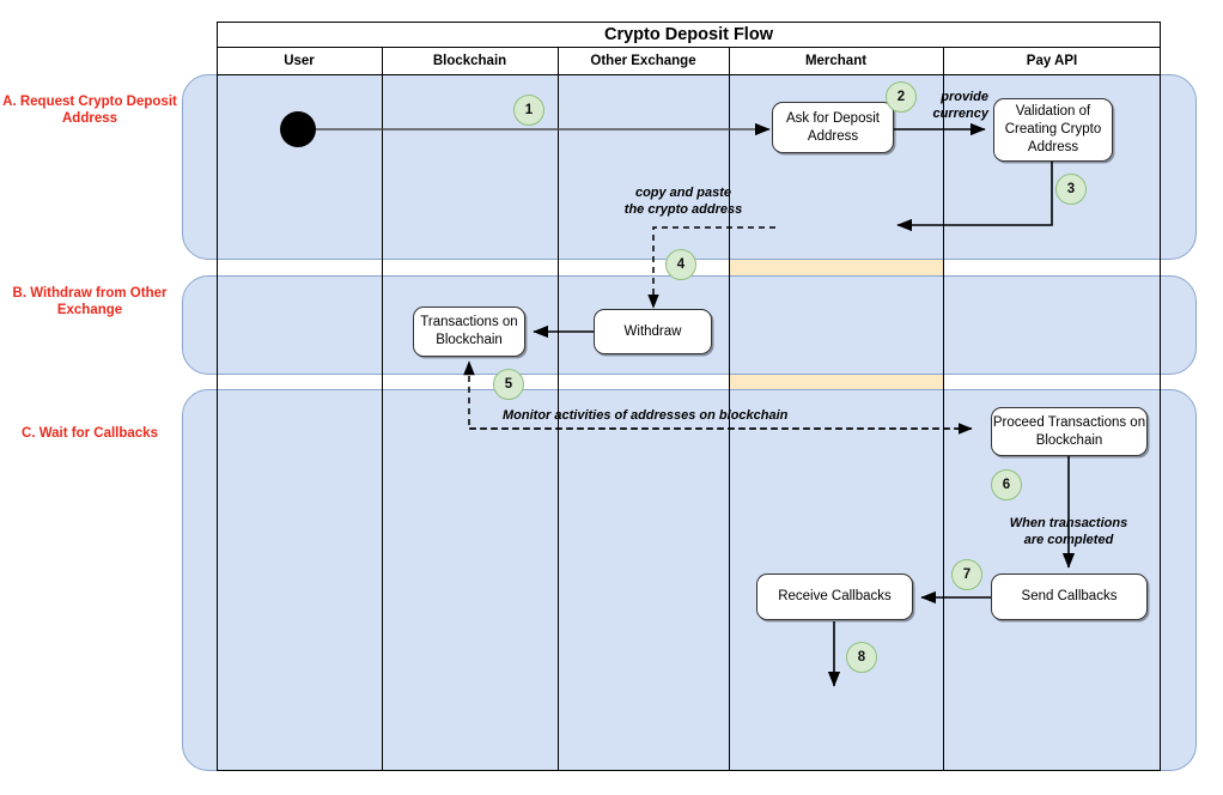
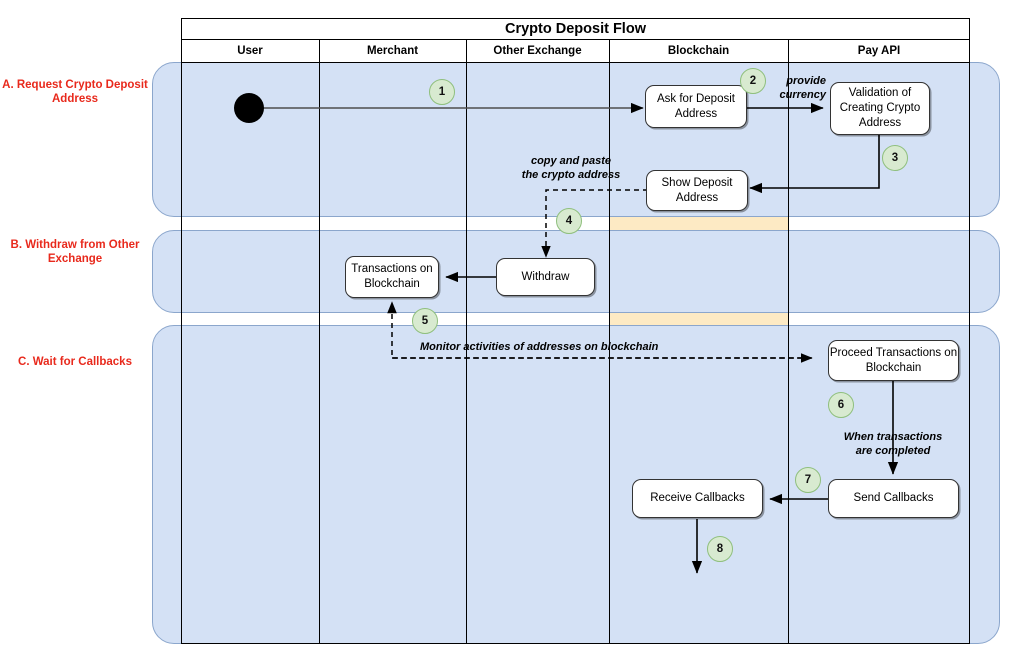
  A. Request Crypto Deposit Address
  B. Withdraw from Other Exchange
  C. Wait for Callbacks
  Crypto Deposit Flow
  User
- Blockchain
+ Merchant
  Other Exchange
- Merchant
+ Blockchain
  Pay API
  Ask for Deposit Address
  Validation of Creating Crypto Address
+ Show Deposit Address
  Withdraw
  Transactions on Blockchain
  Proceed Transactions on Blockchain
  Send Callbacks
  Receive Callbacks
  1
  2
  3
  4
  5
  6
  7
  8
  provide
  currency
  copy and paste
  the crypto address
  Monitor activities of addresses on blockchain
  When transactions
  are completed
